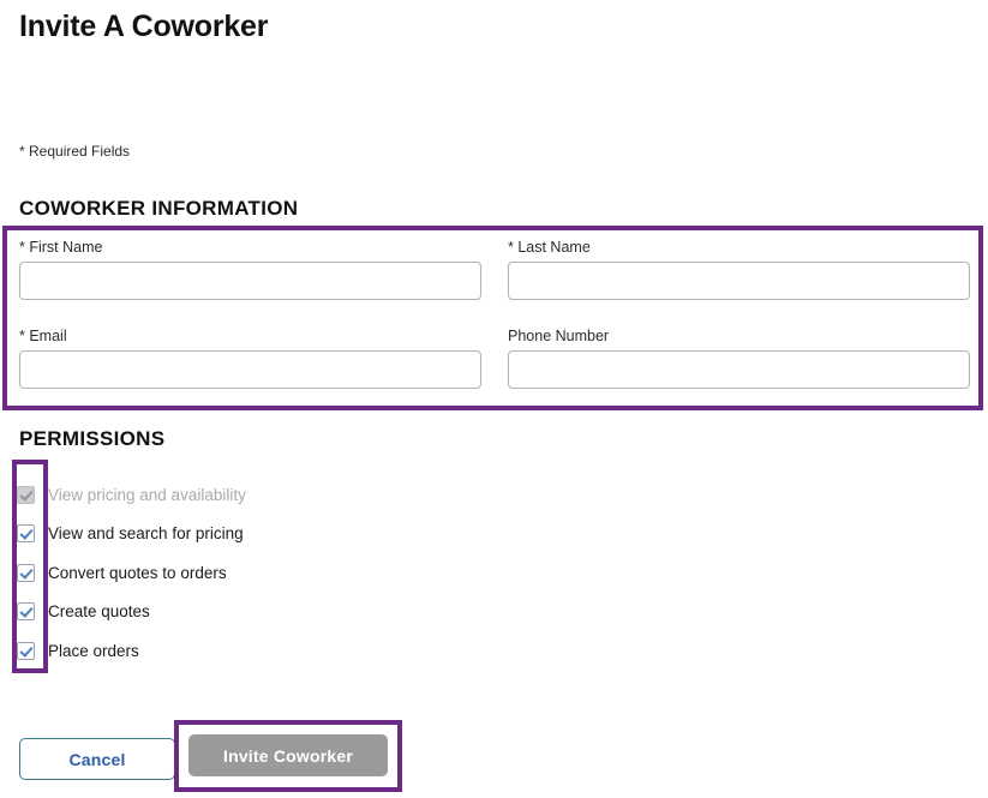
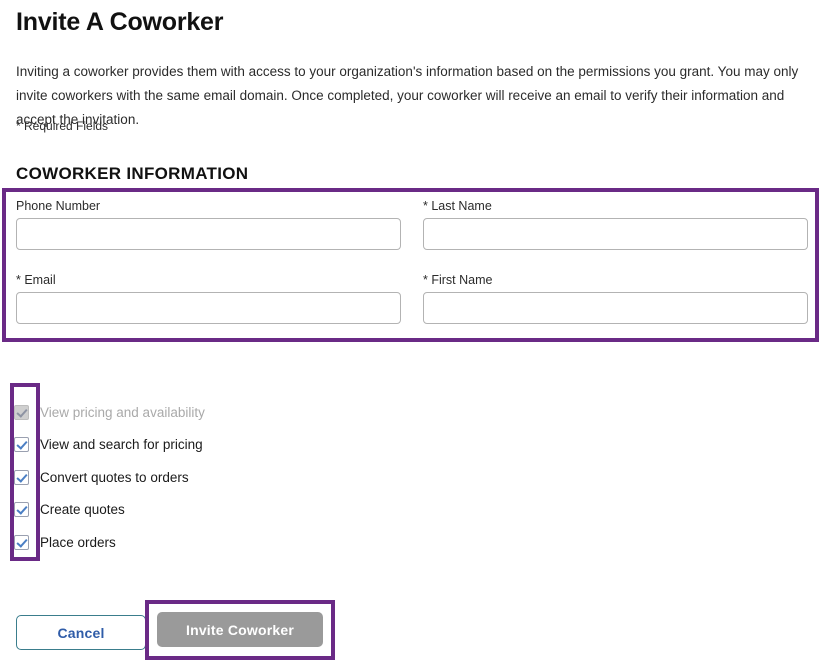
  Invite A Coworker
+ Inviting a coworker provides them with access to your organization's information based on the permissions you grant. You may only invite coworkers with the same email domain. Once completed, your coworker will receive an email to verify their information and accept the invitation.
  * Required Fields
  COWORKER INFORMATION
- * First Name
+ Phone Number
  * Last Name
  * Email
- Phone Number
+ * First Name
- PERMISSIONS
  View pricing and availability
  View and search for pricing
  Convert quotes to orders
  Create quotes
  Place orders
  Cancel
  Invite Coworker
